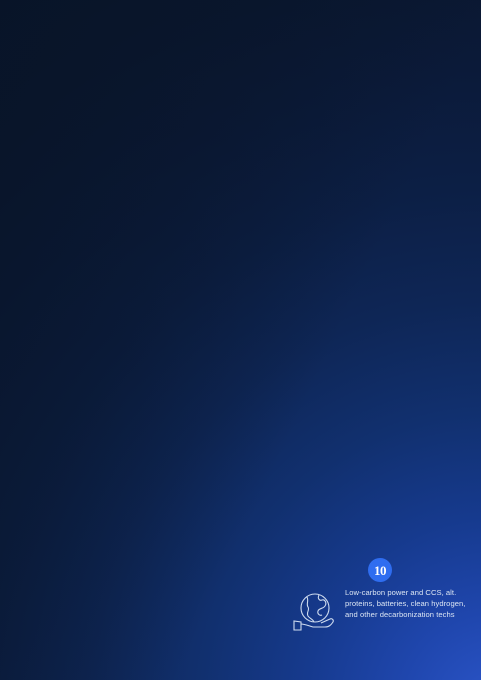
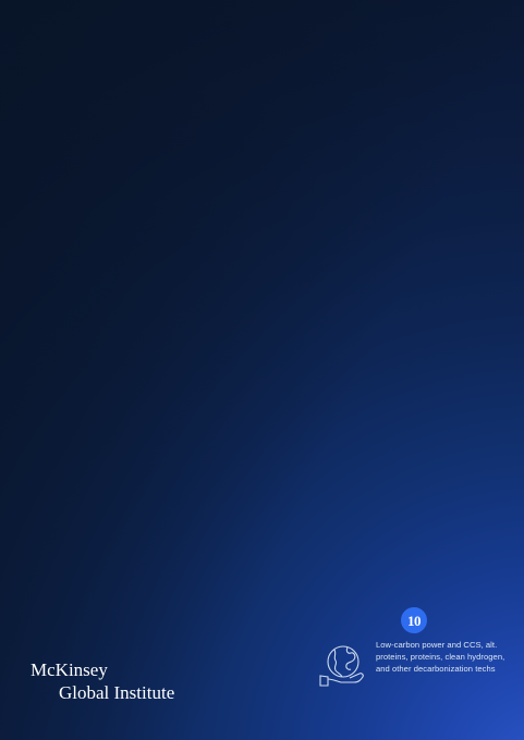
  10
- Low-carbon power and CCS, alt. proteins, batteries, clean hydrogen, and other decarbonization techs
+ Low-carbon power and CCS, alt. proteins, proteins, clean hydrogen, and other decarbonization techs
+ McKinsey
+ Global Institute
